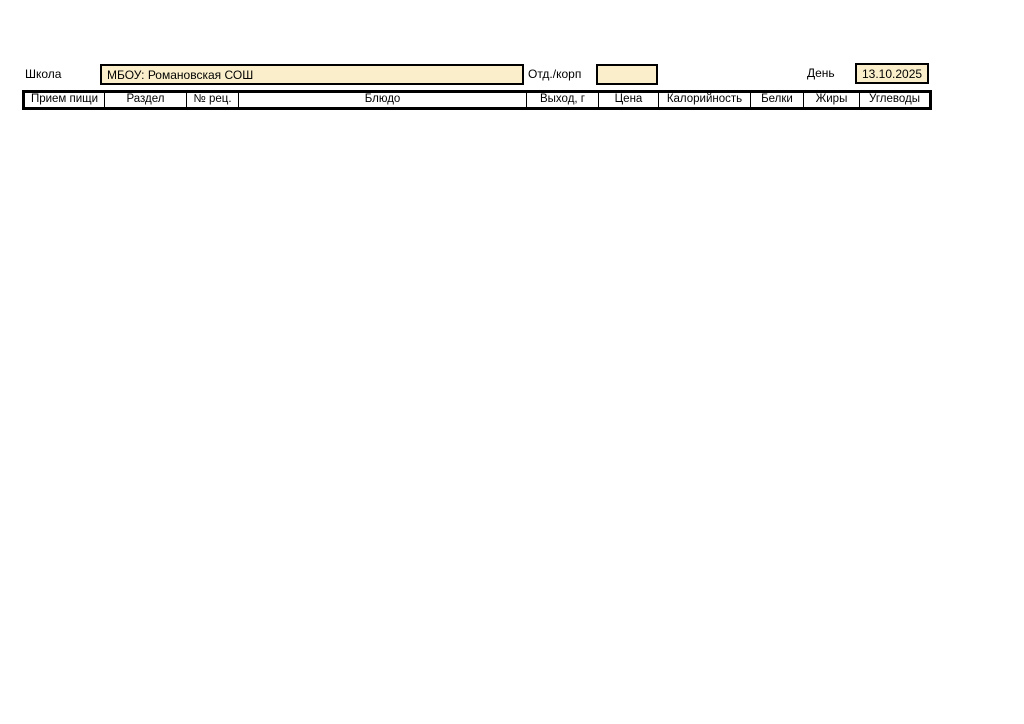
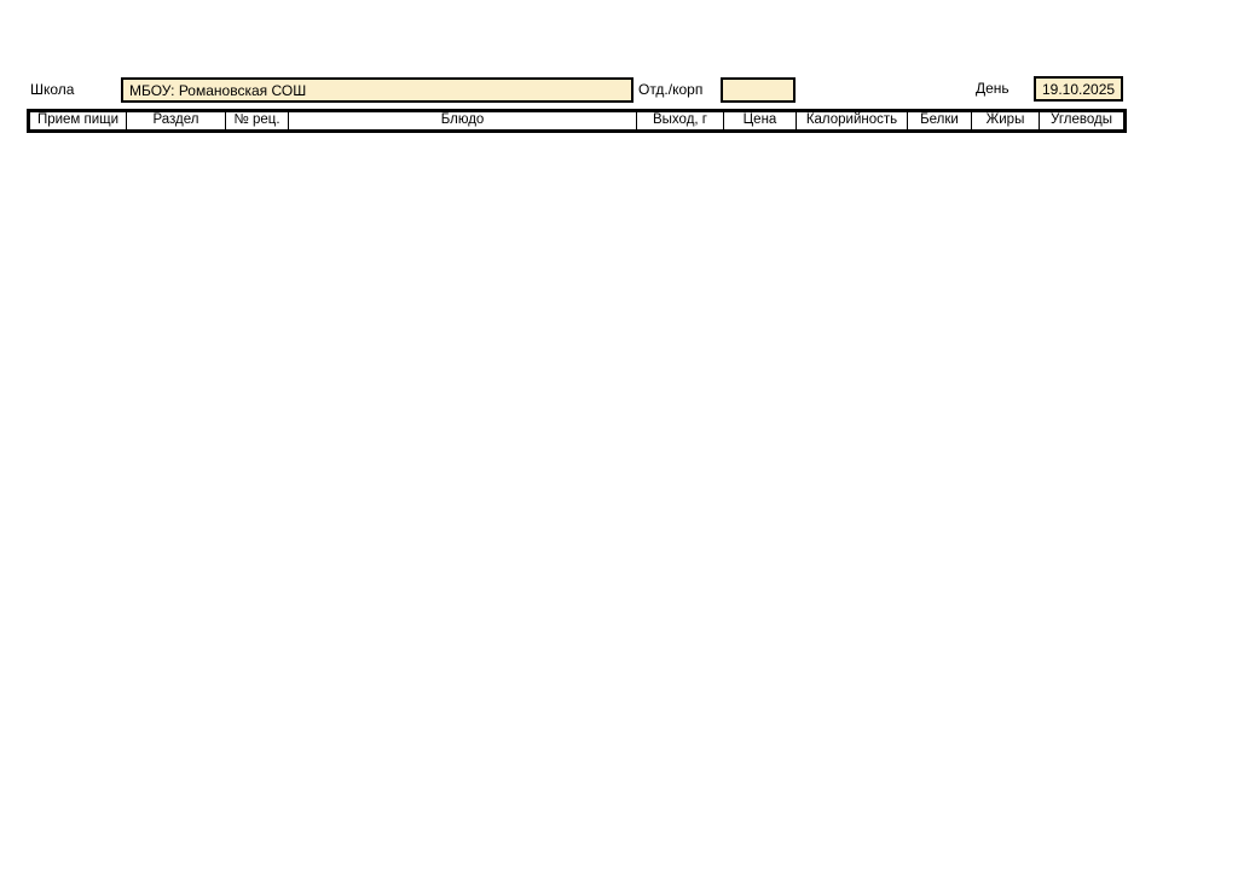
  Школа
  МБОУ: Романовская СОШ
  Отд./корп
  День
- 13.10.2025
+ 19.10.2025
  Прием пищи	Раздел	№ рец.	Блюдо	Выход, г	Цена	Калорийность	Белки	Жиры	Углеводы
